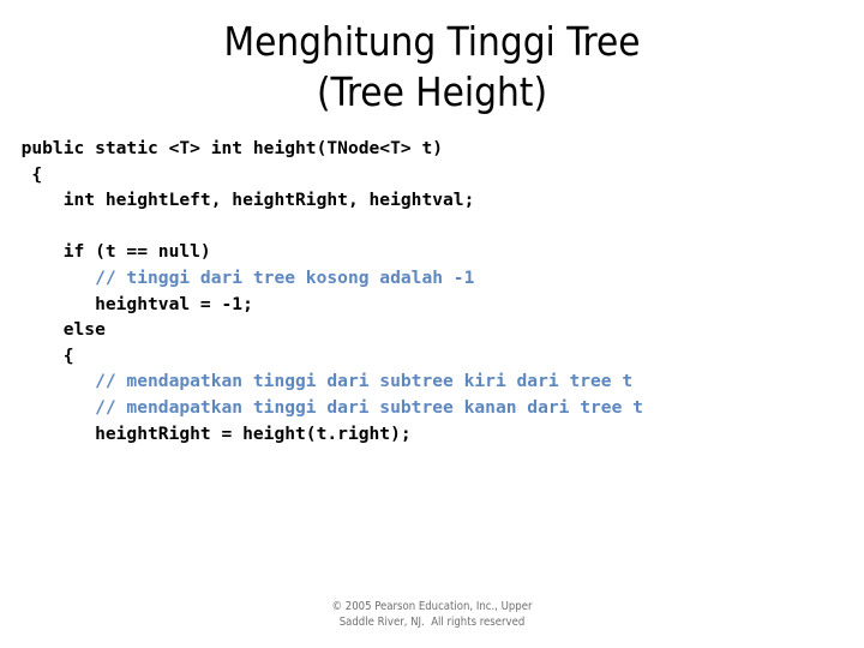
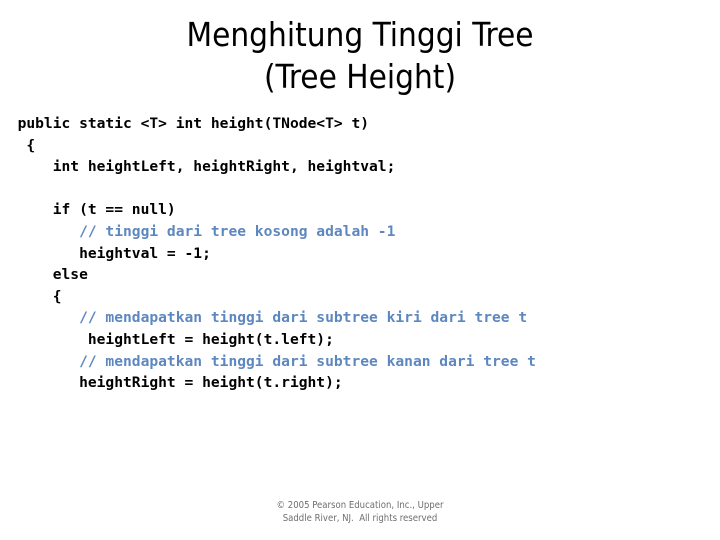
  Menghitung Tinggi Tree
  (Tree Height)
  public static <T> int height(TNode<T> t)
  {
  int heightLeft, heightRight, heightval;
  if (t == null)
  // tinggi dari tree kosong adalah -1
  heightval = -1;
  else
  {
  // mendapatkan tinggi dari subtree kiri dari tree t
+ heightLeft = height(t.left);
  // mendapatkan tinggi dari subtree kanan dari tree t
  heightRight = height(t.right);
  © 2005 Pearson Education, Inc., Upper
  Saddle River, NJ. All rights reserved
